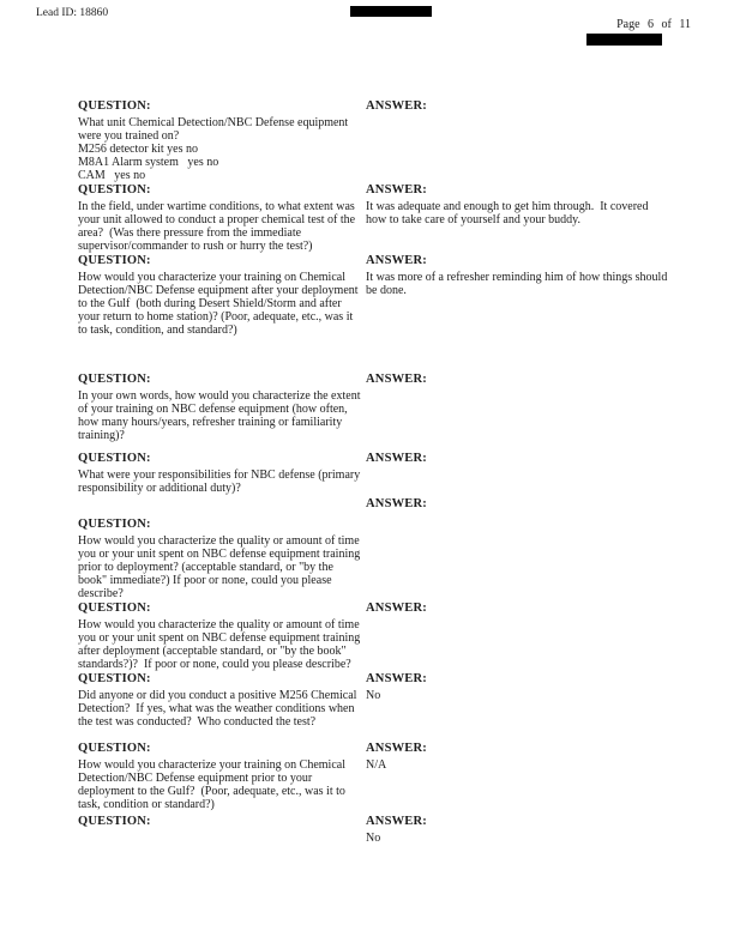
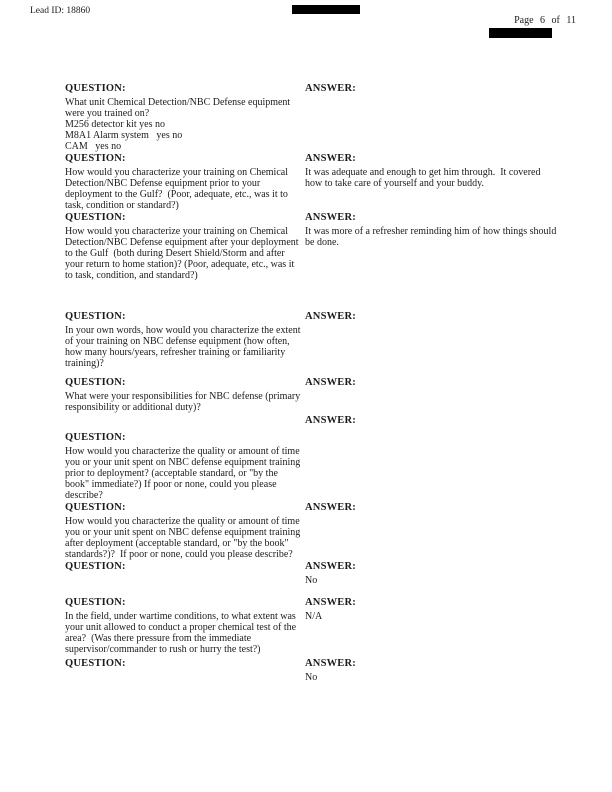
  Lead ID: 18860
  Page 6 of 11
  QUESTION:
  What unit Chemical Detection/NBC Defense equipment were you trained on?
  M256 detector kit yes no
  M8A1 Alarm system yes no
  CAM yes no
  ANSWER:
  QUESTION:
- In the field, under wartime conditions, to what extent was your unit allowed to conduct a proper chemical test of the area? (Was there pressure from the immediate supervisor/commander to rush or hurry the test?)
+ How would you characterize your training on Chemical Detection/NBC Defense equipment prior to your deployment to the Gulf? (Poor, adequate, etc., was it to task, condition or standard?)
  ANSWER:
  It was adequate and enough to get him through. It covered how to take care of yourself and your buddy.
  QUESTION:
  How would you characterize your training on Chemical Detection/NBC Defense equipment after your deployment to the Gulf (both during Desert Shield/Storm and after your return to home station)? (Poor, adequate, etc., was it to task, condition, and standard?)
  ANSWER:
  It was more of a refresher reminding him of how things should be done.
  QUESTION:
  In your own words, how would you characterize the extent of your training on NBC defense equipment (how often, how many hours/years, refresher training or familiarity training)?
  ANSWER:
  QUESTION:
  What were your responsibilities for NBC defense (primary responsibility or additional duty)?
  ANSWER:
  QUESTION:
  How would you characterize the quality or amount of time you or your unit spent on NBC defense equipment training prior to deployment? (acceptable standard, or "by the book" immediate?) If poor or none, could you please describe?
  ANSWER:
  QUESTION:
  How would you characterize the quality or amount of time you or your unit spent on NBC defense equipment training after deployment (acceptable standard, or "by the book" standards?)? If poor or none, could you please describe?
  ANSWER:
  QUESTION:
- Did anyone or did you conduct a positive M256 Chemical Detection? If yes, what was the weather conditions when the test was conducted? Who conducted the test?
  ANSWER:
  No
  QUESTION:
- How would you characterize your training on Chemical Detection/NBC Defense equipment prior to your deployment to the Gulf? (Poor, adequate, etc., was it to task, condition or standard?)
+ In the field, under wartime conditions, to what extent was your unit allowed to conduct a proper chemical test of the area? (Was there pressure from the immediate supervisor/commander to rush or hurry the test?)
  ANSWER:
  N/A
  QUESTION:
  ANSWER:
  No
